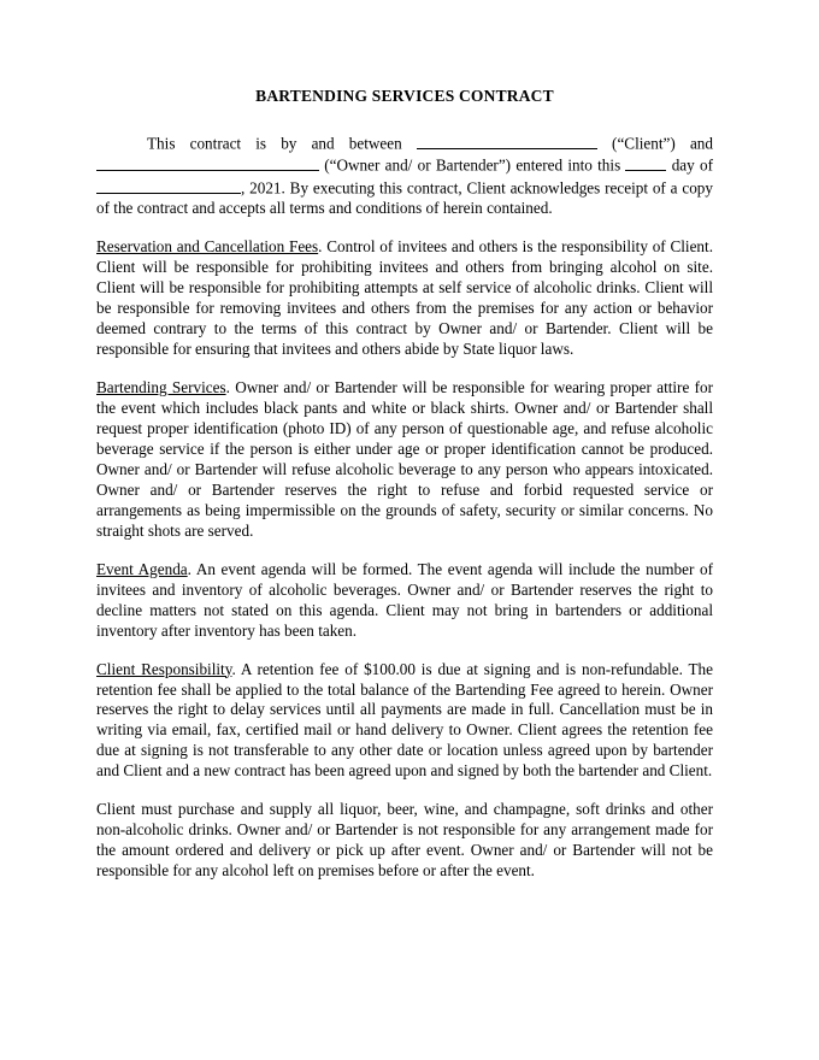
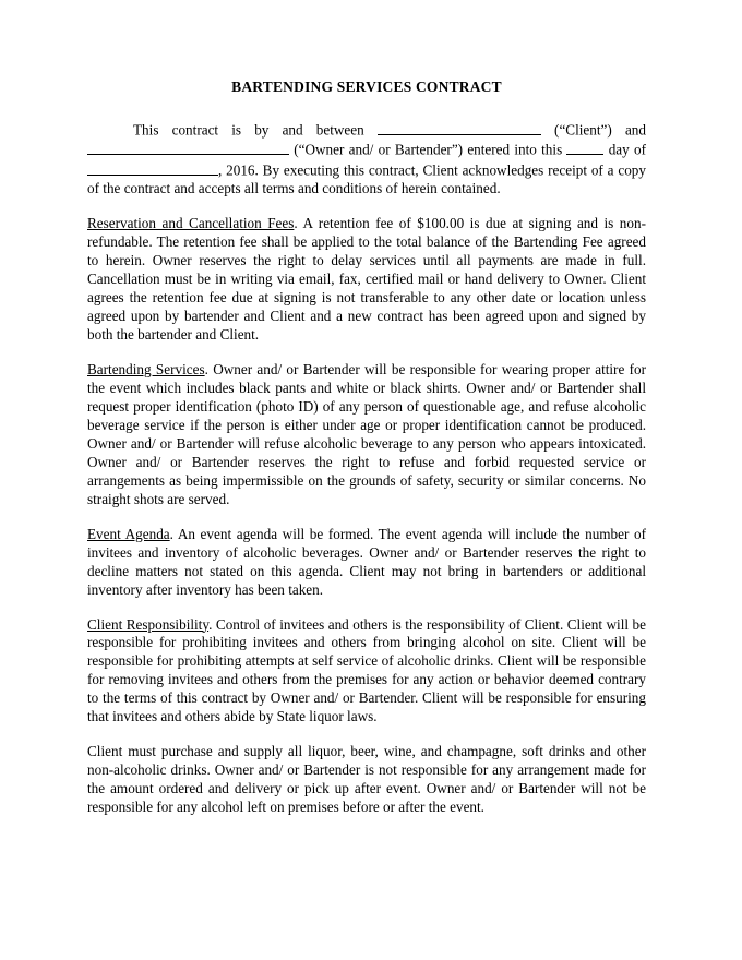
  BARTENDING SERVICES CONTRACT
- This contract is by and between (“Client”) and (“Owner and/ or Bartender”) entered into this day of , 2021. By executing this contract, Client acknowledges receipt of a copy of the contract and accepts all terms and conditions of herein contained.
+ This contract is by and between (“Client”) and (“Owner and/ or Bartender”) entered into this day of , 2016. By executing this contract, Client acknowledges receipt of a copy of the contract and accepts all terms and conditions of herein contained.
- Reservation and Cancellation Fees. Control of invitees and others is the responsibility of Client. Client will be responsible for prohibiting invitees and others from bringing alcohol on site. Client will be responsible for prohibiting attempts at self service of alcoholic drinks. Client will be responsible for removing invitees and others from the premises for any action or behavior deemed contrary to the terms of this contract by Owner and/ or Bartender. Client will be responsible for ensuring that invitees and others abide by State liquor laws.
+ Reservation and Cancellation Fees. A retention fee of $100.00 is due at signing and is non-refundable. The retention fee shall be applied to the total balance of the Bartending Fee agreed to herein. Owner reserves the right to delay services until all payments are made in full. Cancellation must be in writing via email, fax, certified mail or hand delivery to Owner. Client agrees the retention fee due at signing is not transferable to any other date or location unless agreed upon by bartender and Client and a new contract has been agreed upon and signed by both the bartender and Client.
  Bartending Services. Owner and/ or Bartender will be responsible for wearing proper attire for the event which includes black pants and white or black shirts. Owner and/ or Bartender shall request proper identification (photo ID) of any person of questionable age, and refuse alcoholic beverage service if the person is either under age or proper identification cannot be produced. Owner and/ or Bartender will refuse alcoholic beverage to any person who appears intoxicated. Owner and/ or Bartender reserves the right to refuse and forbid requested service or arrangements as being impermissible on the grounds of safety, security or similar concerns. No straight shots are served.
  Event Agenda. An event agenda will be formed. The event agenda will include the number of invitees and inventory of alcoholic beverages. Owner and/ or Bartender reserves the right to decline matters not stated on this agenda. Client may not bring in bartenders or additional inventory after inventory has been taken.
- Client Responsibility. A retention fee of $100.00 is due at signing and is non-refundable. The retention fee shall be applied to the total balance of the Bartending Fee agreed to herein. Owner reserves the right to delay services until all payments are made in full. Cancellation must be in writing via email, fax, certified mail or hand delivery to Owner. Client agrees the retention fee due at signing is not transferable to any other date or location unless agreed upon by bartender and Client and a new contract has been agreed upon and signed by both the bartender and Client.
+ Client Responsibility. Control of invitees and others is the responsibility of Client. Client will be responsible for prohibiting invitees and others from bringing alcohol on site. Client will be responsible for prohibiting attempts at self service of alcoholic drinks. Client will be responsible for removing invitees and others from the premises for any action or behavior deemed contrary to the terms of this contract by Owner and/ or Bartender. Client will be responsible for ensuring that invitees and others abide by State liquor laws.
  Client must purchase and supply all liquor, beer, wine, and champagne, soft drinks and other non-alcoholic drinks. Owner and/ or Bartender is not responsible for any arrangement made for the amount ordered and delivery or pick up after event. Owner and/ or Bartender will not be responsible for any alcohol left on premises before or after the event.
